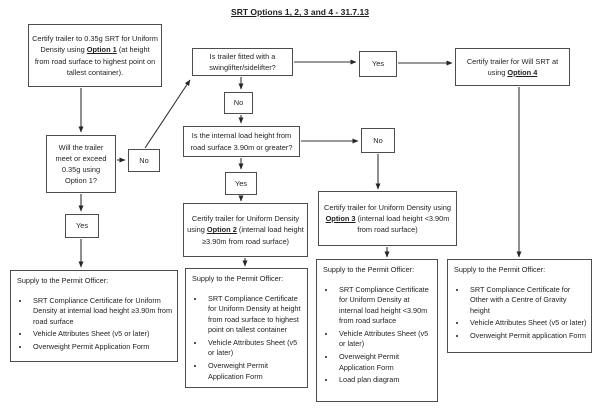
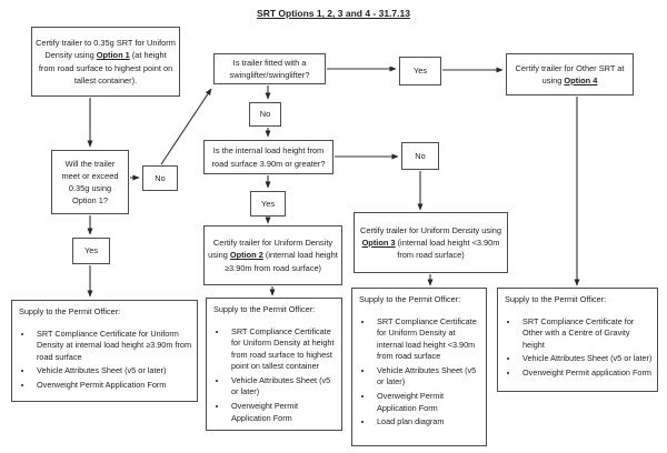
  SRT Options 1, 2, 3 and 4 - 31.7.13
  Certify trailer to 0.35g SRT for Uniform Density using Option 1 (at height from road surface to highest point on tallest container).
  Will the trailer meet or exceed 0.35g using Option 1?
  No
  Yes
- Is trailer fitted with a swinglifter/sidelifter?
+ Is trailer fitted with a swinglifter/swinglifter?
  No
  Is the internal load height from road surface 3.90m or greater?
  Yes
  Certify trailer for Uniform Density using Option 2 (internal load height ≥3.90m from road surface)
  Yes
- Certify trailer for Will SRT at using Option 4
+ Certify trailer for Other SRT at using Option 4
  No
  Certify trailer for Uniform Density using Option 3 (internal load height <3.90m from road surface)
  Supply to the Permit Officer:
  SRT Compliance Certificate for Uniform Density at internal load height ≥3.90m from road surface
  Vehicle Attributes Sheet (v5 or later)
  Overweight Permit Application Form
  Supply to the Permit Officer:
  SRT Compliance Certificate for Uniform Density at height from road surface to highest point on tallest container
  Vehicle Attributes Sheet (v5 or later)
  Overweight Permit Application Form
  Supply to the Permit Officer:
  SRT Compliance Certificate for Uniform Density at internal load height <3.90m from road surface
  Vehicle Attributes Sheet (v5 or later)
  Overweight Permit Application Form
  Load plan diagram
  Supply to the Permit Officer:
  SRT Compliance Certificate for Other with a Centre of Gravity height
  Vehicle Attributes Sheet (v5 or later)
  Overweight Permit application Form
